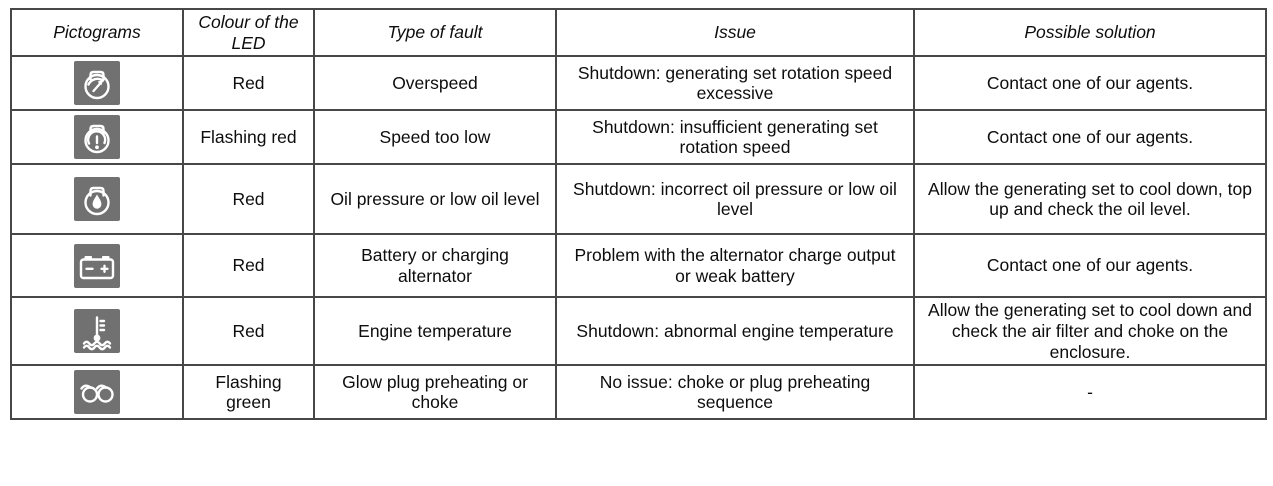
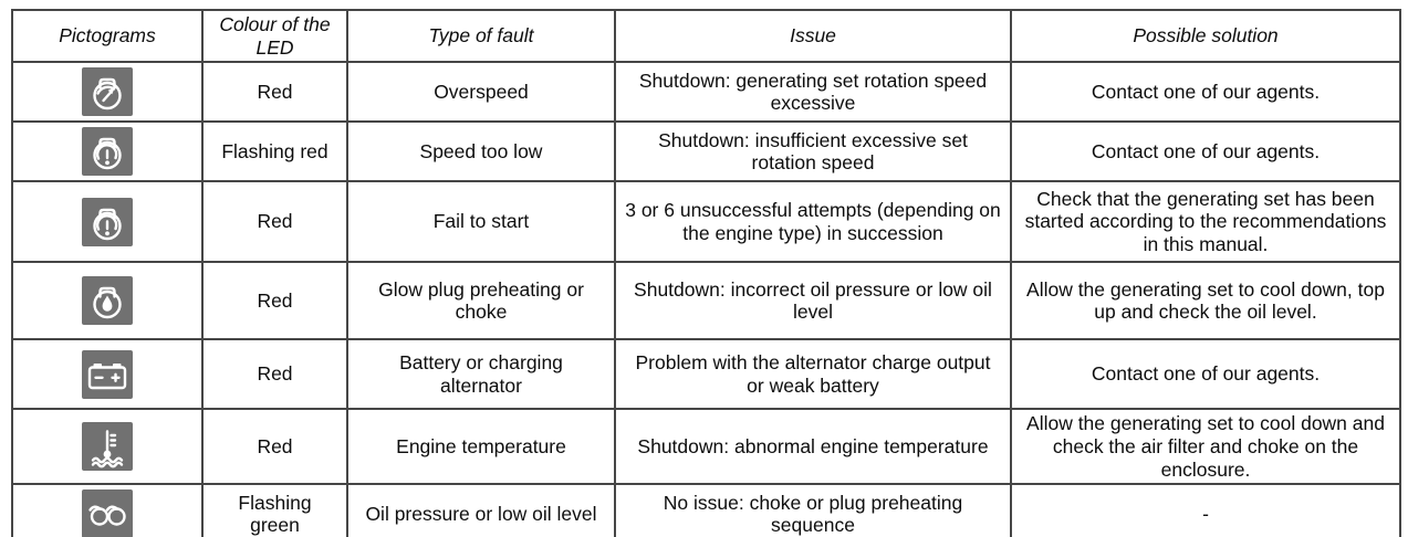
  Pictograms	Colour of the LED	Type of fault	Issue	Possible solution
  	Red	Overspeed	Shutdown: generating set rotation speed excessive	Contact one of our agents.
- 	Flashing red	Speed too low	Shutdown: insufficient generating set rotation speed	Contact one of our agents.
+ 	Flashing red	Speed too low	Shutdown: insufficient excessive set rotation speed	Contact one of our agents.
+ 	Red	Fail to start	3 or 6 unsuccessful attempts (depending on the engine type) in succession	Check that the generating set has been started according to the recommendations in this manual.
- 	Red	Oil pressure or low oil level	Shutdown: incorrect oil pressure or low oil level	Allow the generating set to cool down, top up and check the oil level.
+ 	Red	Glow plug preheating or choke	Shutdown: incorrect oil pressure or low oil level	Allow the generating set to cool down, top up and check the oil level.
  	Red	Battery or charging alternator	Problem with the alternator charge output or weak battery	Contact one of our agents.
  	Red	Engine temperature	Shutdown: abnormal engine temperature	Allow the generating set to cool down and check the air filter and choke on the enclosure.
- 	Flashing green	Glow plug preheating or choke	No issue: choke or plug preheating sequence	-
+ 	Flashing green	Oil pressure or low oil level	No issue: choke or plug preheating sequence	-
